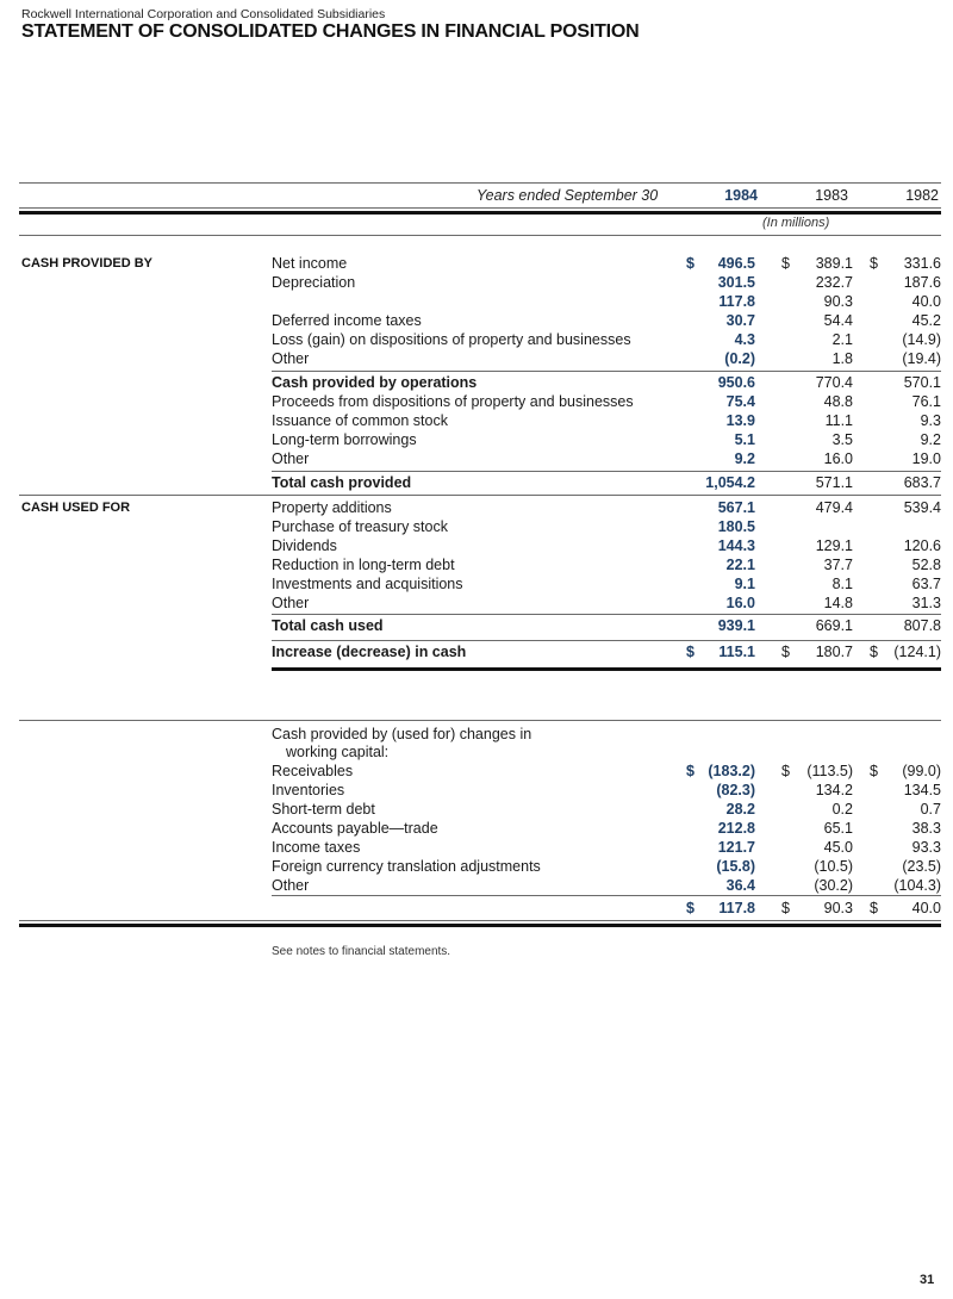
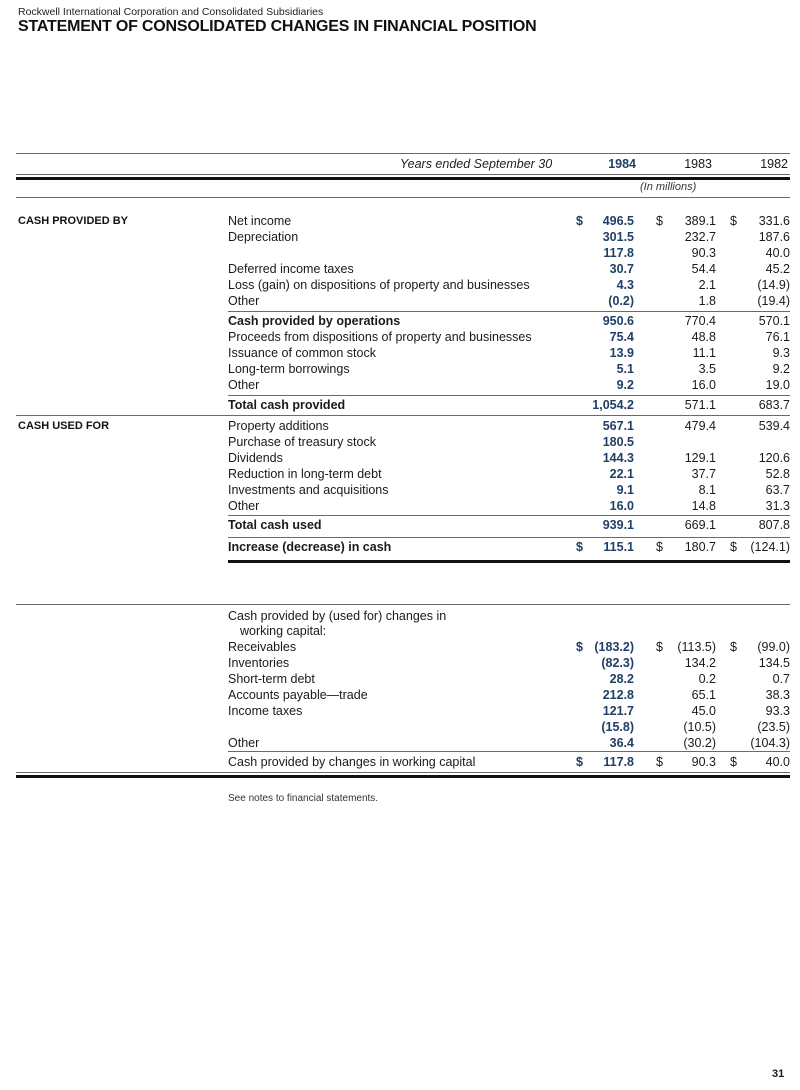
  Rockwell International Corporation and Consolidated Subsidiaries
  STATEMENT OF CONSOLIDATED CHANGES IN FINANCIAL POSITION
  Years ended September 30
  1984
  1983
  1982
  (In millions)
  CASH PROVIDED BY
  CASH USED FOR
  Net income
  $
  496.5
  $
  389.1
  $
  331.6
  Depreciation
  301.5
  232.7
  187.6
  117.8
  90.3
  40.0
  Deferred income taxes
  30.7
  54.4
  45.2
  Loss (gain) on dispositions of property and businesses
  4.3
  2.1
  (14.9)
  Other
  (0.2)
  1.8
  (19.4)
  Cash provided by operations
  950.6
  770.4
  570.1
  Proceeds from dispositions of property and businesses
  75.4
  48.8
  76.1
  Issuance of common stock
  13.9
  11.1
  9.3
  Long-term borrowings
  5.1
  3.5
  9.2
  Other
  9.2
  16.0
  19.0
  Total cash provided
  1,054.2
  571.1
  683.7
  Property additions
  567.1
  479.4
  539.4
  Purchase of treasury stock
  180.5
  Dividends
  144.3
  129.1
  120.6
  Reduction in long-term debt
  22.1
  37.7
  52.8
  Investments and acquisitions
  9.1
  8.1
  63.7
  Other
  16.0
  14.8
  31.3
  Total cash used
  939.1
  669.1
  807.8
  Increase (decrease) in cash
  $
  115.1
  $
  180.7
  $
  (124.1)
  Cash provided by (used for) changes in
  working capital:
  Receivables
  $
  (183.2)
  $
  (113.5)
  $
  (99.0)
  Inventories
  (82.3)
  134.2
  134.5
  Short-term debt
  28.2
  0.2
  0.7
  Accounts payable—trade
  212.8
  65.1
  38.3
  Income taxes
  121.7
  45.0
  93.3
- Foreign currency translation adjustments
  (15.8)
  (10.5)
  (23.5)
  Other
  36.4
  (30.2)
  (104.3)
+ Cash provided by changes in working capital
  $
  117.8
  $
  90.3
  $
  40.0
  See notes to financial statements.
  31
